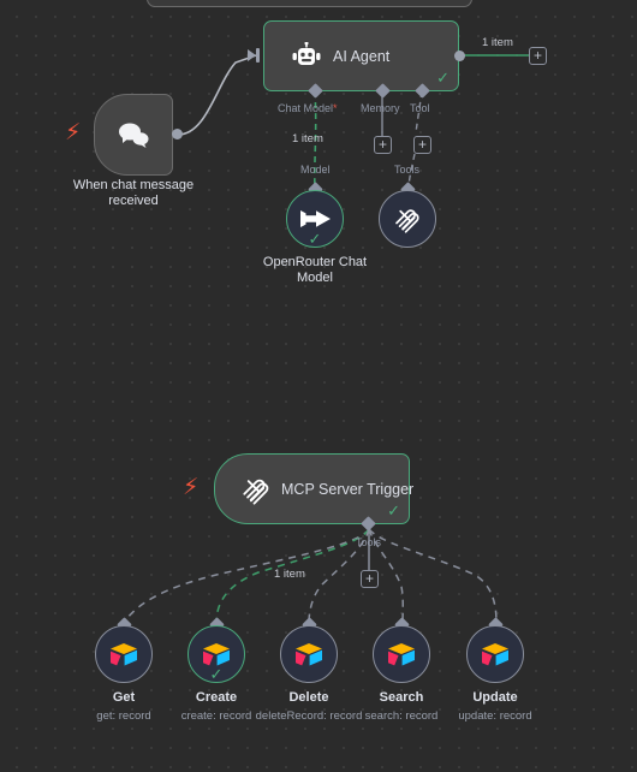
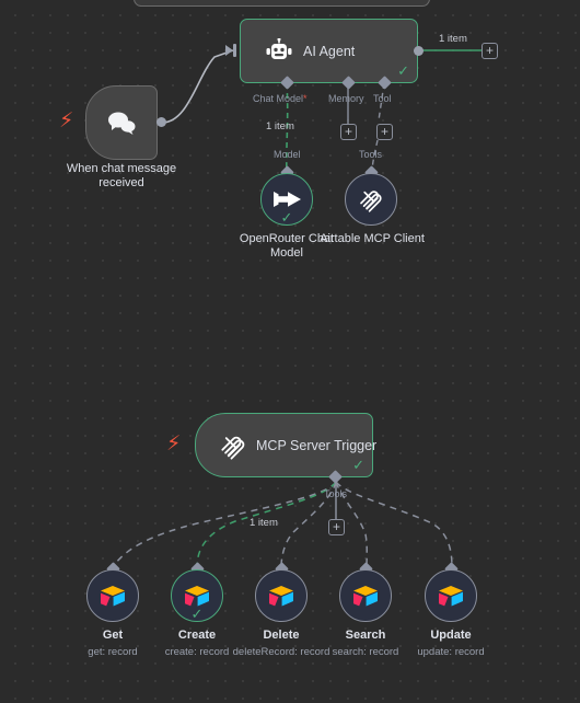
  ⚡
  When chat message
  received
  AI Agent
  ✓
  1 item
  +
  Chat Model*
  Memory
  Tool
  1 item
  +
  +
  Model
  Tools
  ✓
  OpenRouter Chat
  Model
+ Airtable MCP Client
  ⚡
  MCP Server Trigger
  ✓
  Tools
  +
  1 item
  Get
  get: record
  ✓
  Create
  create: record
  Delete
  deleteRecord: record
  Search
  search: record
  Update
  update: record
